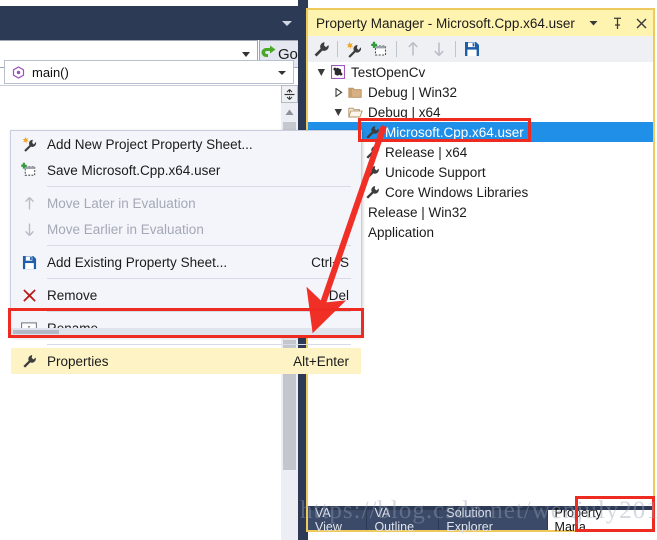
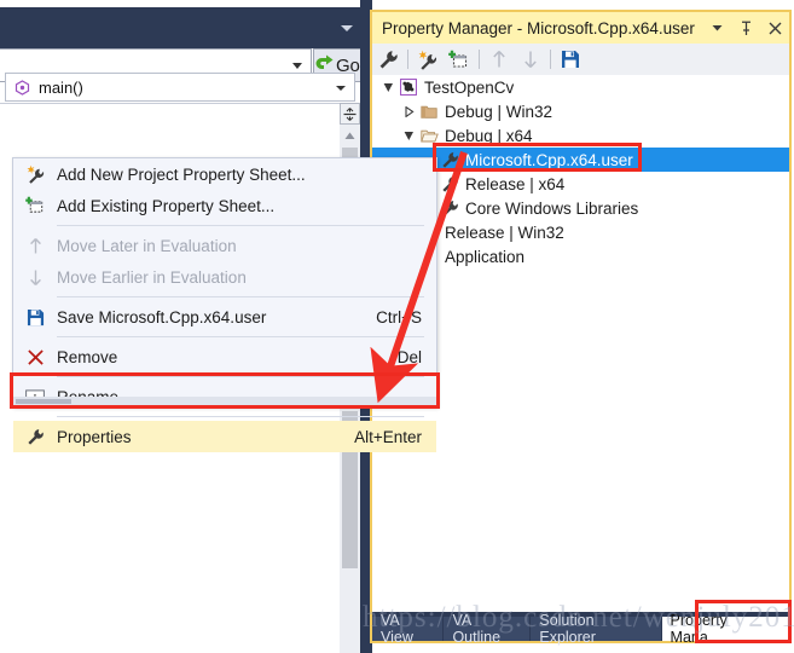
  Go
  main()
  Property Manager - Microsoft.Cpp.x64.user
  TestOpenCv
  Debug | Win32
  Debug | x64
  Microsoft.Cpp.x64.user
  Release | x64
- Unicode Support
  Core Windows Libraries
  Release | Win32
  Application
  VA View
  VA Outline
  Solution Explorer
  Property Mana...
  Add New Project Property Sheet...
- Save Microsoft.Cpp.x64.user
+ Add Existing Property Sheet...
  Move Later in Evaluation
  Move Earlier in Evaluation
- Add Existing Property Sheet...
+ Save Microsoft.Cpp.x64.user
  CtrlS
  Remove
  Del
  Properties
  Alt+Enter
  https://blog.csdn.net/wenjuly201
